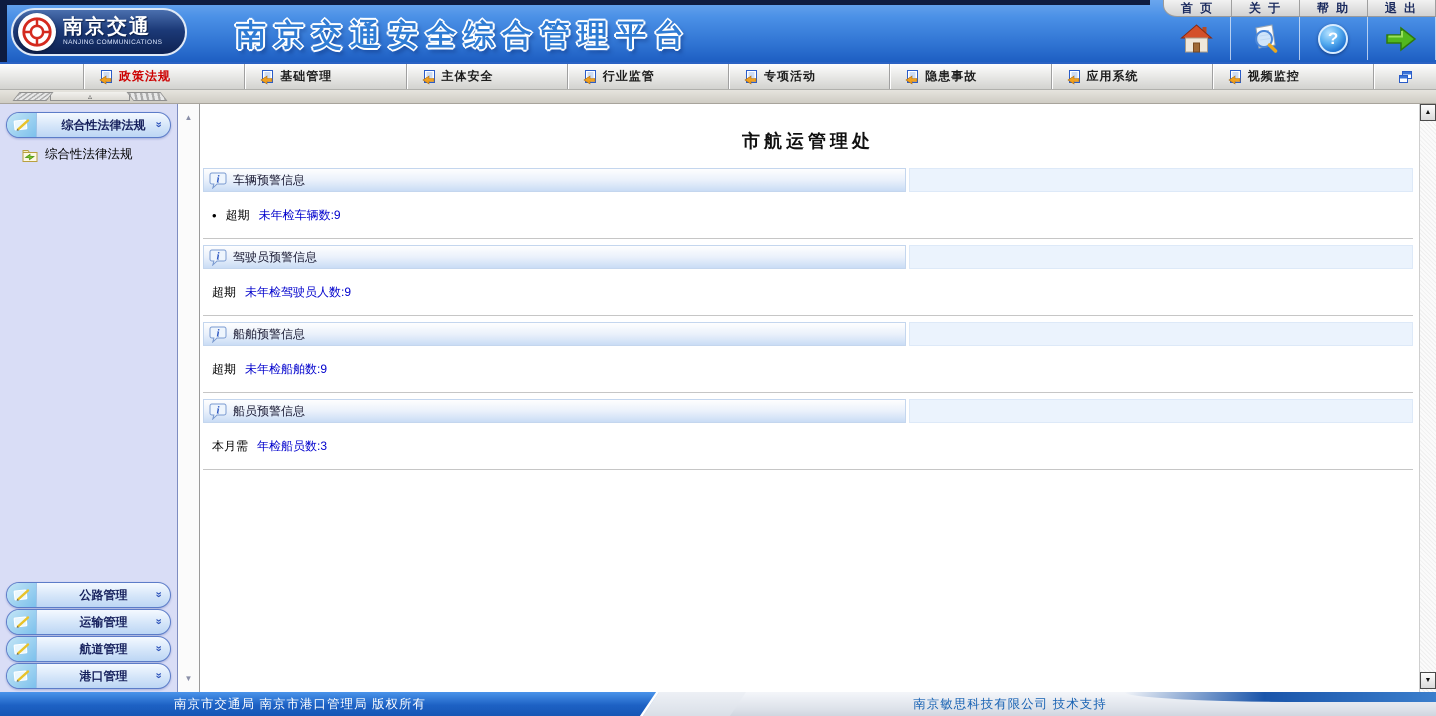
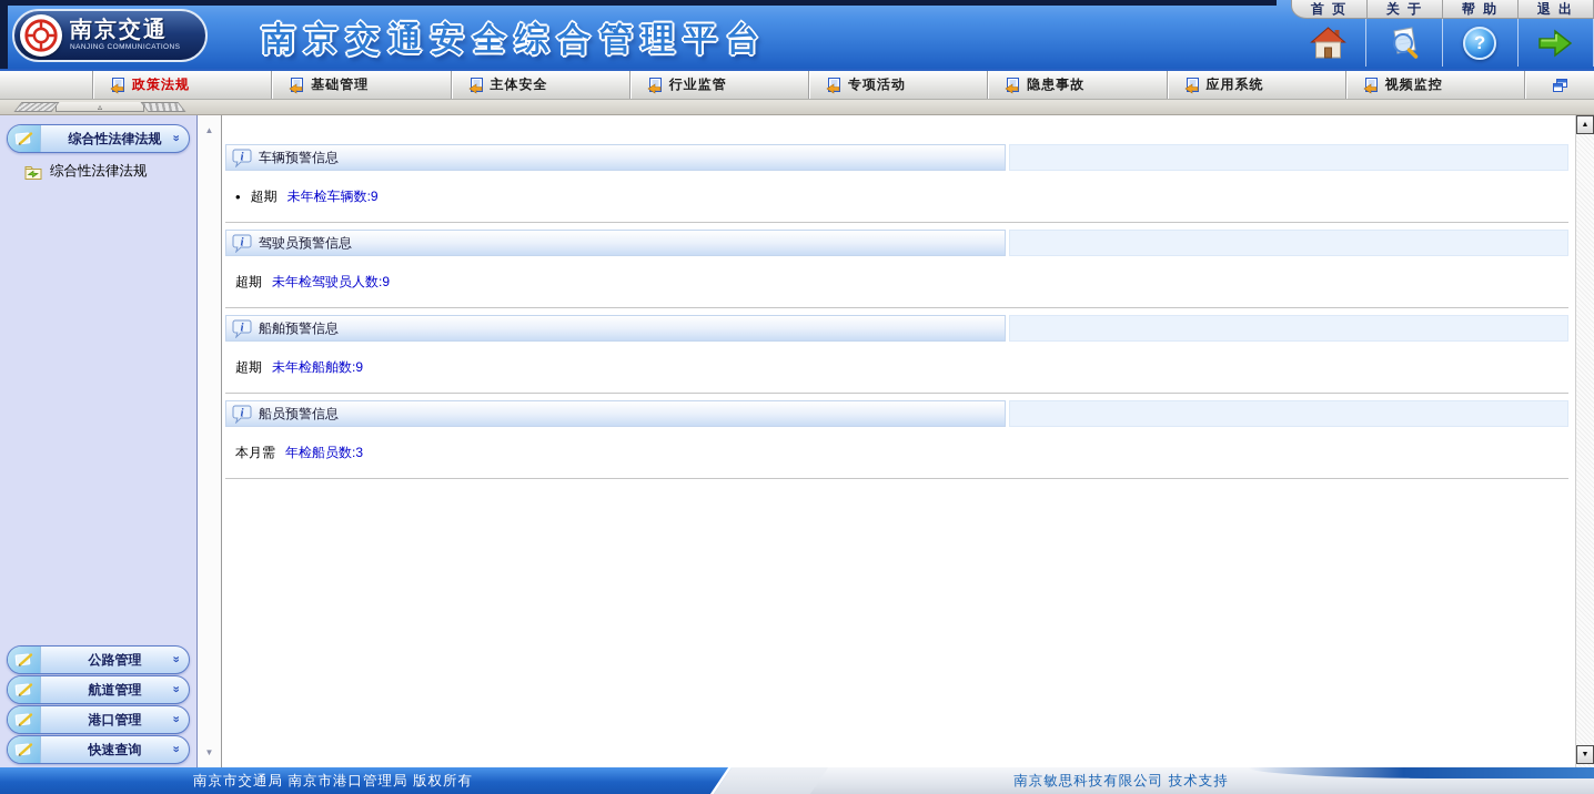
  南京交通
  南京交通安全综合管理平台
  首 页
  关 于
  帮 助
  退 出
  ?
  政策法规
  基础管理
  主体安全
  行业监管
  专项活动
  隐患事故
  应用系统
  视频监控
  ▵
  综合性法律法规
  综合性法律法规
  公路管理
- 运输管理
  航道管理
  港口管理
+ 快速查询
  ▲
  ▼
- 市航运管理处
  i
  车辆预警信息
  •
  超期
  未年检车辆数:9
  i
  驾驶员预警信息
  超期
  未年检驾驶员人数:9
  i
  船舶预警信息
  超期
  未年检船舶数:9
  i
  船员预警信息
  本月需
  年检船员数:3
  南京市交通局 南京市港口管理局 版权所有
  南京敏思科技有限公司 技术支持
